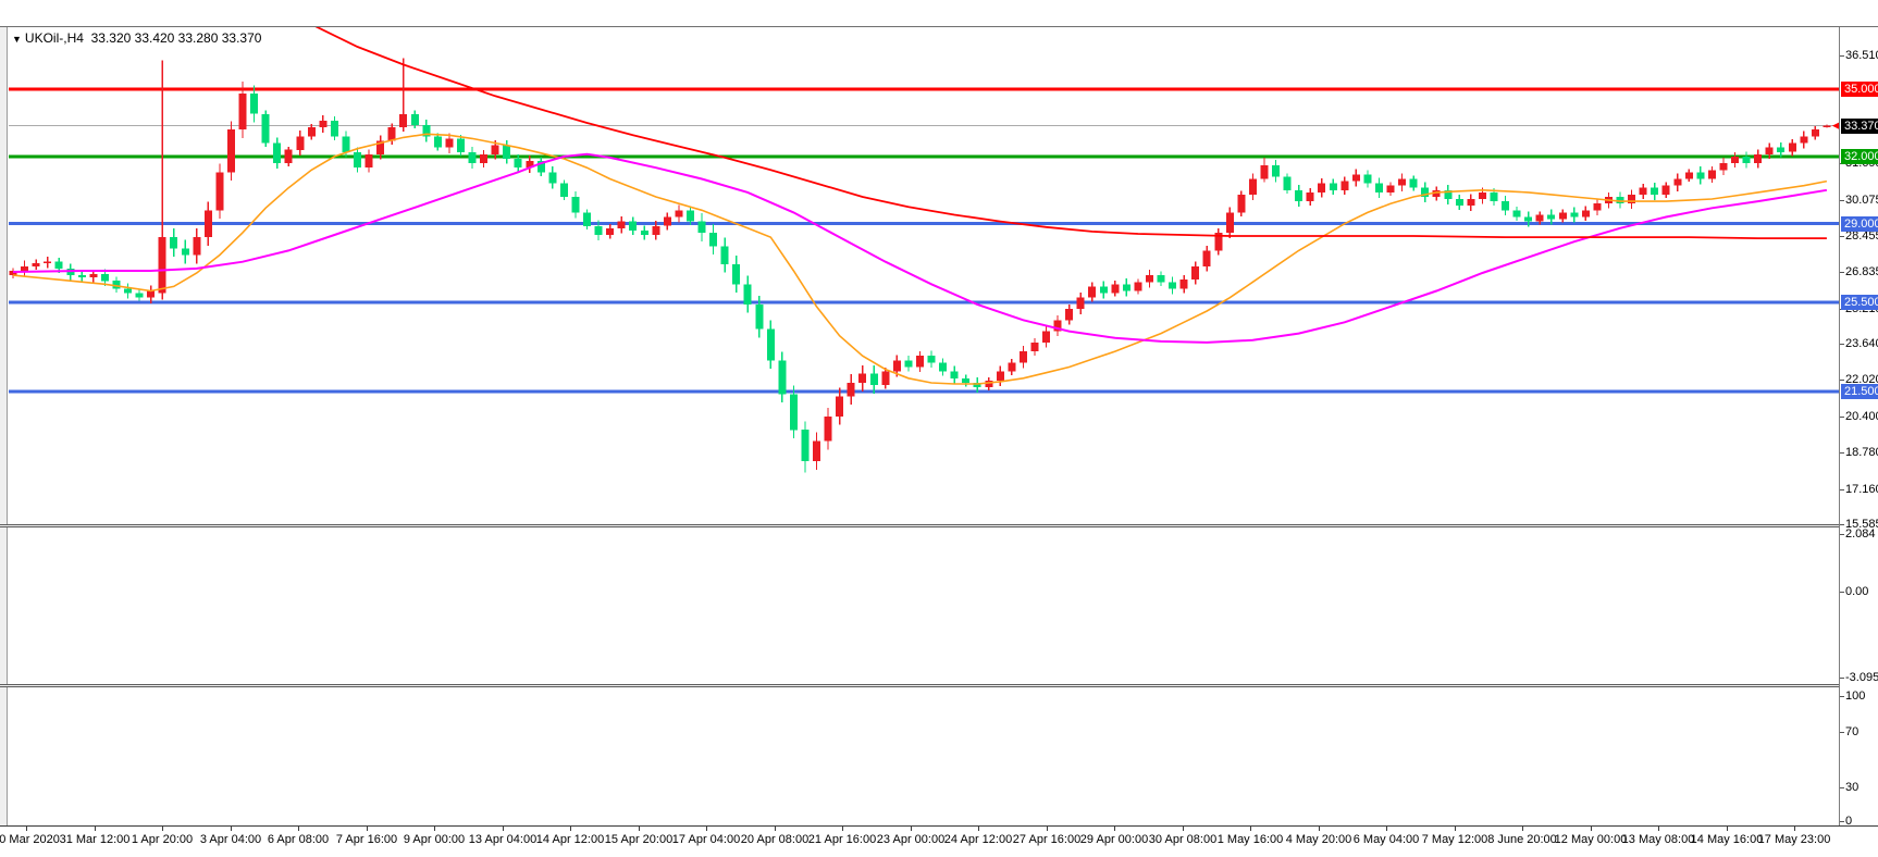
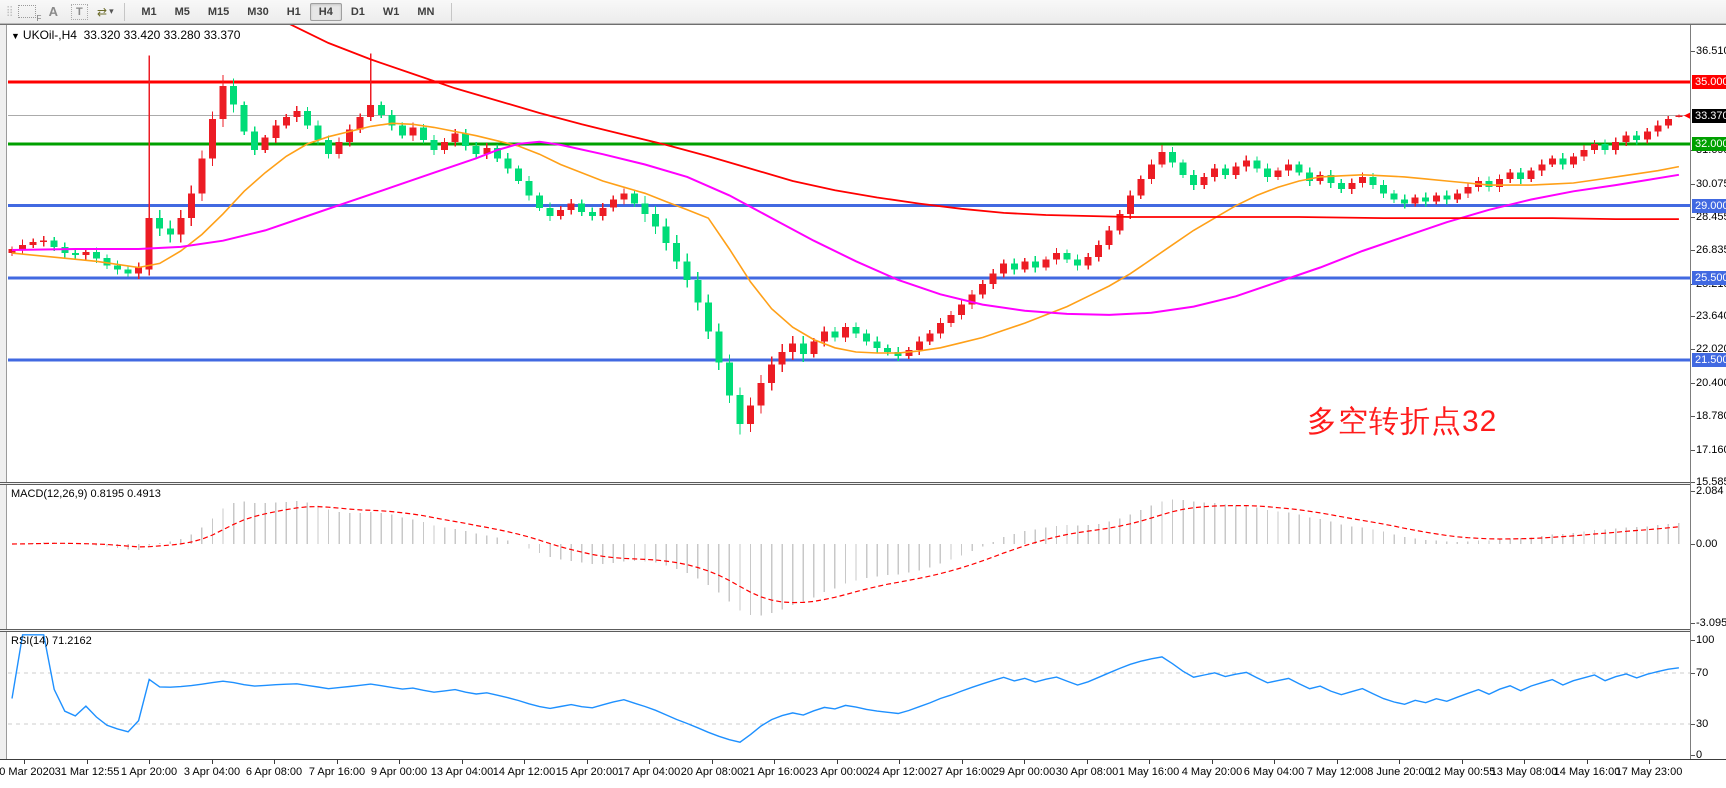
+ ⣿
+ F
+ A
+ T
+ ⇄
+ ▾
+ M1 M5 M15 M30 H1 H4 D1 W1 MN
  ▼ UKOil-,H4 33.320 33.420 33.280 33.370
+ 多空转折点32
+ MACD(12,26,9) 0.8195 0.4913
+ RSI(14) 71.2162
  36.51
  30.07
  28.45
  26.83
  23.64
  22.02
  20.40
  18.78
  17.16
  15.58
  35.00
  32.00
  29.00
  25.50
  21.50
  33.37
  2.084
  0.00
  -3.095
  100
  70
  30
  0
  0 Mar 2020
- 31 Mar 12:00
+ 31 Mar 12:55
  1 Apr 20:00
  3 Apr 04:00
  6 Apr 08:00
  7 Apr 16:00
  9 Apr 00:00
  13 Apr 04:00
  14 Apr 12:00
  15 Apr 20:00
  17 Apr 04:00
  20 Apr 08:00
  21 Apr 16:00
  23 Apr 00:00
  24 Apr 12:00
  27 Apr 16:00
  29 Apr 00:00
  30 Apr 08:00
  1 May 16:00
  4 May 20:00
  6 May 04:00
  7 May 12:00
  8 June 20:00
- 12 May 00:00
+ 12 May 00:55
  13 May 08:00
  14 May 16:00
  17 May 23:00
